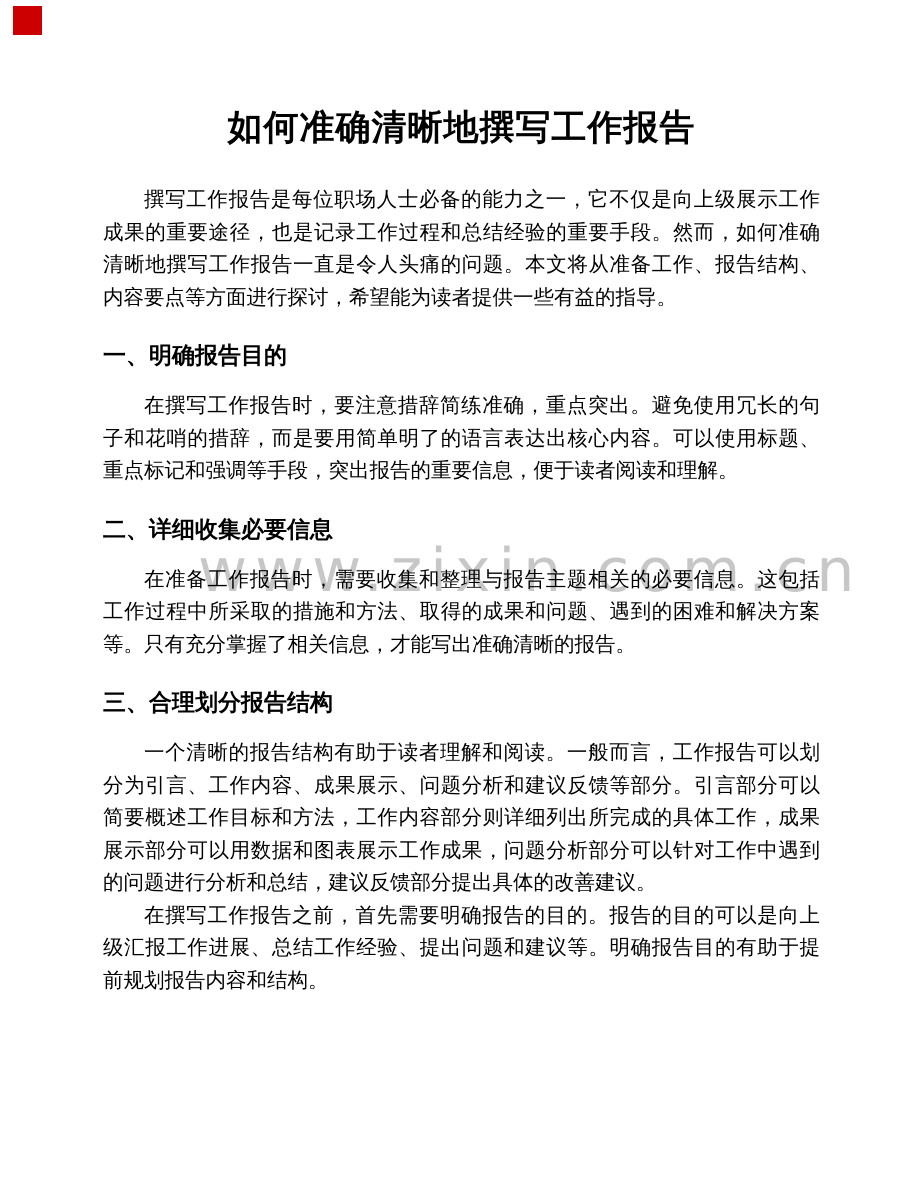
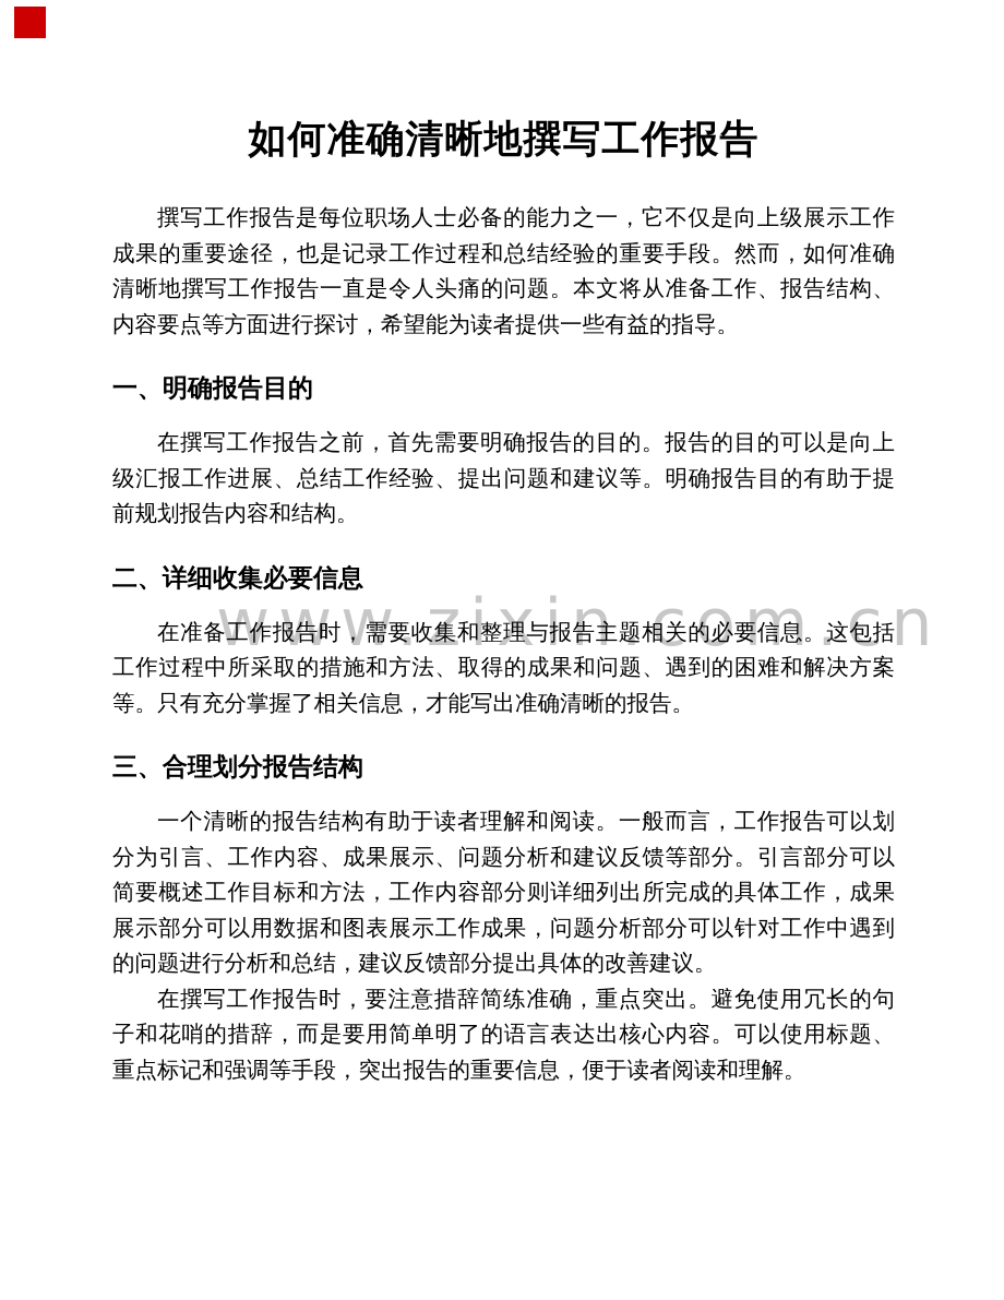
  www.zixin.com.cn
  如何准确清晰地撰写工作报告
  撰写工作报告是每位职场人士必备的能力之一，它不仅是向上级展示工作成果的重要途径，也是记录工作过程和总结经验的重要手段。然而，如何准确清晰地撰写工作报告一直是令人头痛的问题。本文将从准备工作、报告结构、内容要点等方面进行探讨，希望能为读者提供一些有益的指导。
  一、明确报告目的
- 在撰写工作报告时，要注意措辞简练准确，重点突出。避免使用冗长的句子和花哨的措辞，而是要用简单明了的语言表达出核心内容。可以使用标题、重点标记和强调等手段，突出报告的重要信息，便于读者阅读和理解。
+ 在撰写工作报告之前，首先需要明确报告的目的。报告的目的可以是向上级汇报工作进展、总结工作经验、提出问题和建议等。明确报告目的有助于提前规划报告内容和结构。
  二、详细收集必要信息
  在准备工作报告时，需要收集和整理与报告主题相关的必要信息。这包括工作过程中所采取的措施和方法、取得的成果和问题、遇到的困难和解决方案等。只有充分掌握了相关信息，才能写出准确清晰的报告。
  三、合理划分报告结构
  一个清晰的报告结构有助于读者理解和阅读。一般而言，工作报告可以划分为引言、工作内容、成果展示、问题分析和建议反馈等部分。引言部分可以简要概述工作目标和方法，工作内容部分则详细列出所完成的具体工作，成果展示部分可以用数据和图表展示工作成果，问题分析部分可以针对工作中遇到的问题进行分析和总结，建议反馈部分提出具体的改善建议。
- 在撰写工作报告之前，首先需要明确报告的目的。报告的目的可以是向上级汇报工作进展、总结工作经验、提出问题和建议等。明确报告目的有助于提前规划报告内容和结构。
+ 在撰写工作报告时，要注意措辞简练准确，重点突出。避免使用冗长的句子和花哨的措辞，而是要用简单明了的语言表达出核心内容。可以使用标题、重点标记和强调等手段，突出报告的重要信息，便于读者阅读和理解。
